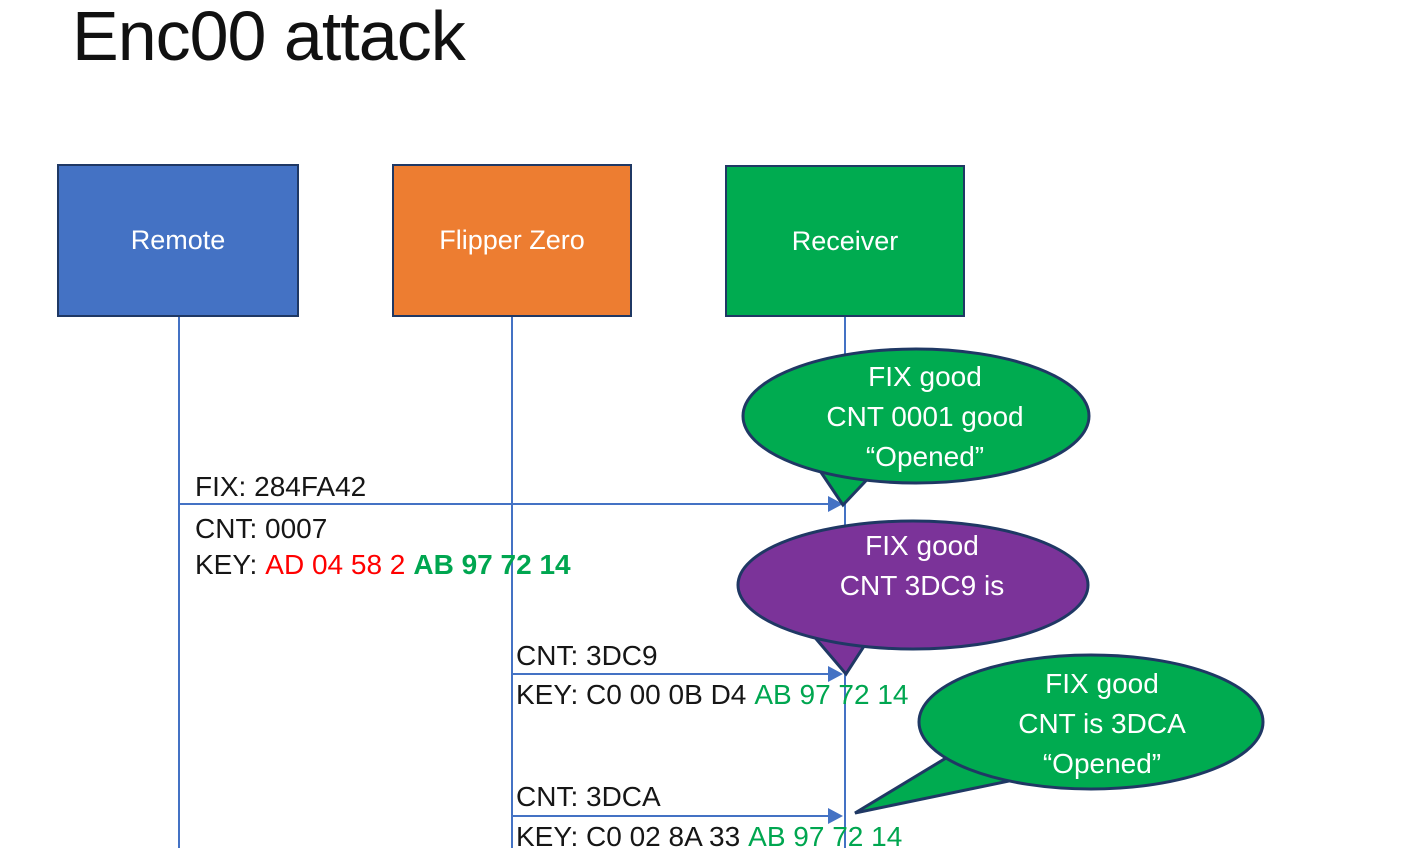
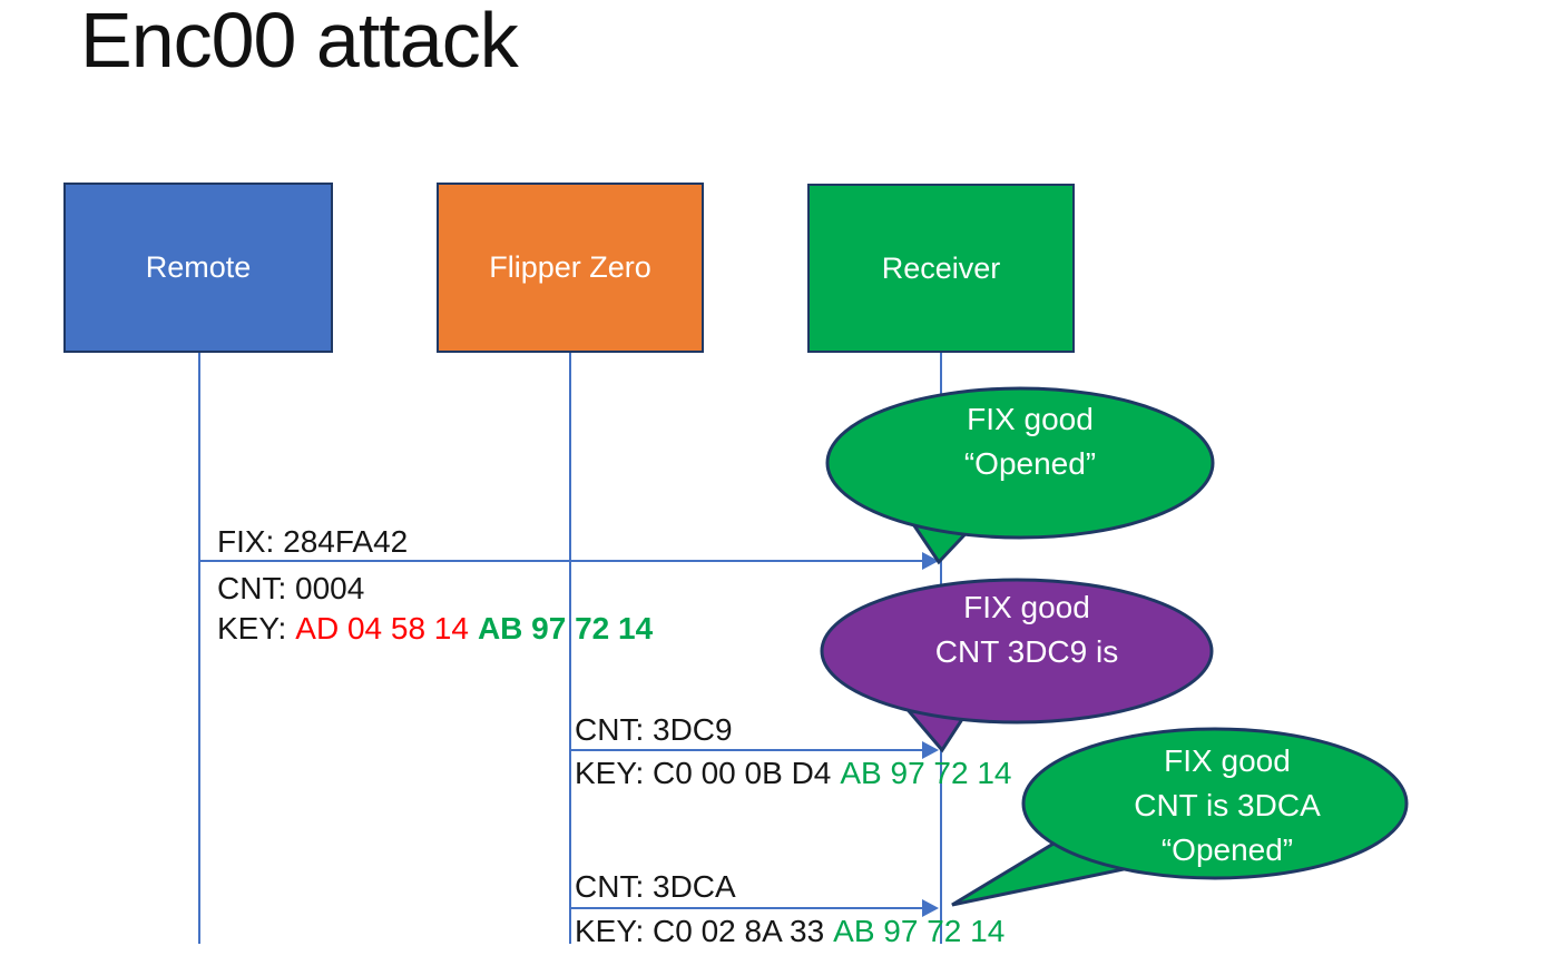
  Enc00 attack
  Remote
  Flipper Zero
  Receiver
  FIX: 284FA42
- CNT: 0007
+ CNT: 0004
- KEY: AD 04 58 2 AB 97 72 14
+ KEY: AD 04 58 14 AB 97 72 14
  CNT: 3DC9
  KEY: C0 00 0B D4 AB 97 72 14
  CNT: 3DCA
  KEY: C0 02 8A 33 AB 97 72 14
  FIX good
- CNT 0001 good
  “Opened”
  FIX good
  CNT 3DC9 is
  FIX good
  CNT is 3DCA
  “Opened”
